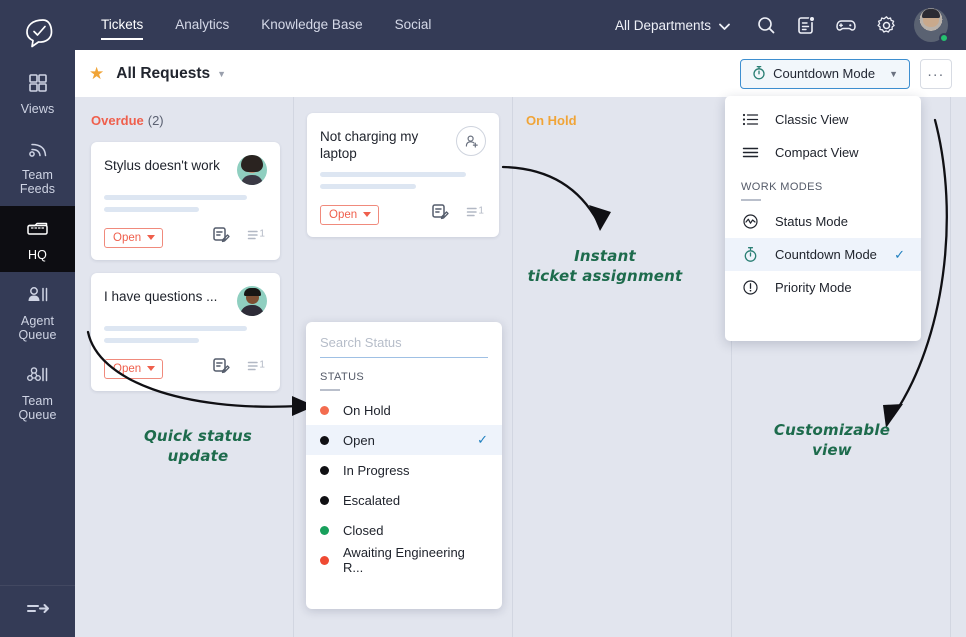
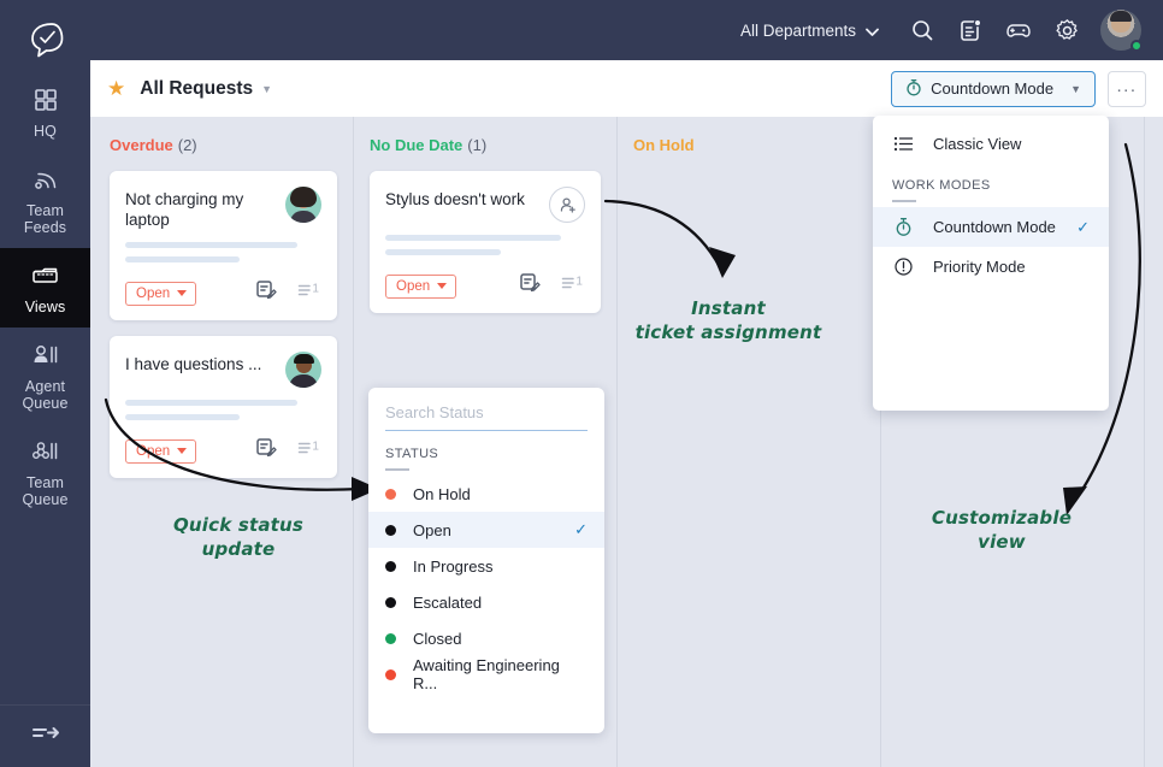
- Views
+ HQ
  Team
  Feeds
- HQ
+ Views
  Agent
  Queue
  Team
  Queue
- Tickets
- Analytics
- Knowledge Base
- Social
  All Departments
  ★
  All Requests
  ▼
  Countdown Mode
  ▼
  ...
  Overdue (2)
- Stylus doesn't work
+ Not charging my laptop
  Open
  1
  I have questions ...
  Open
  1
+ No Due Date (1)
- Not charging my laptop
+ Stylus doesn't work
  Open
  1
  On Hold
  Instant
  ticket assignment
  Quick status
  update
  Customizable
  view
  Search Status
  STATUS
  On Hold
  Open
  ✓
  In Progress
  Escalated
  Closed
  Awaiting Engineering R...
  Classic View
- Compact View
  WORK MODES
- Status Mode
  Countdown Mode
  ✓
  Priority Mode
